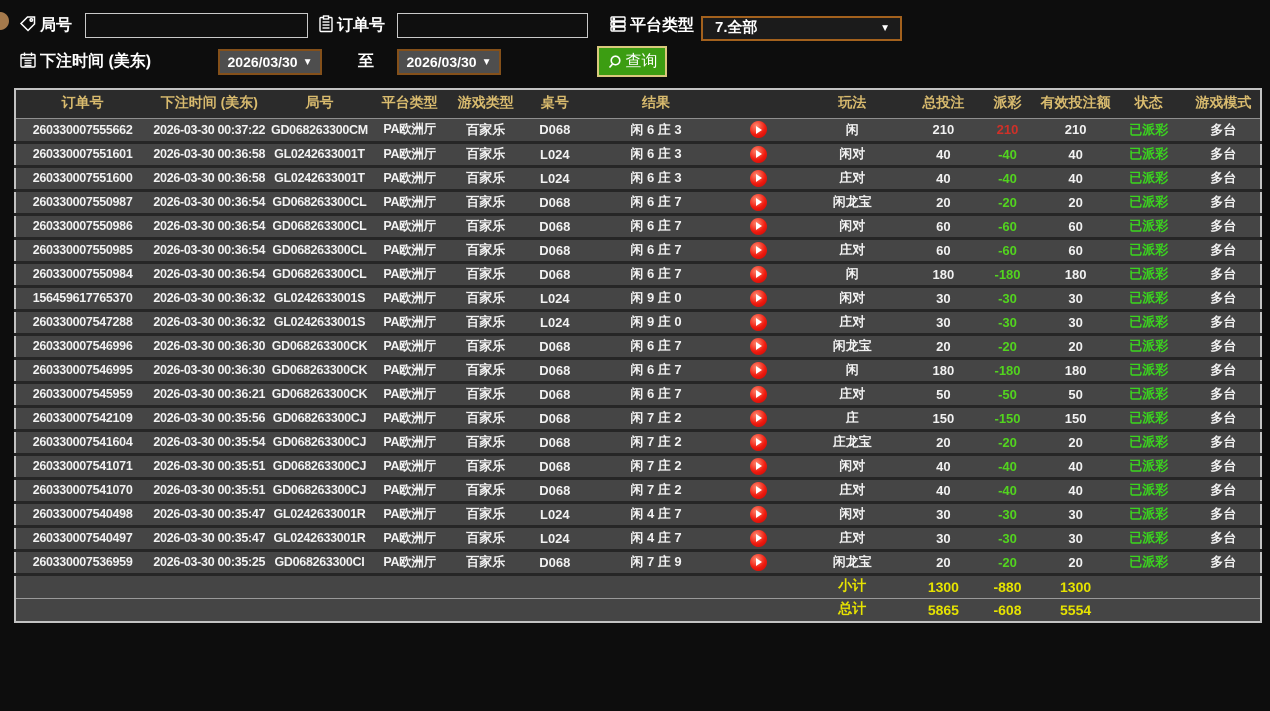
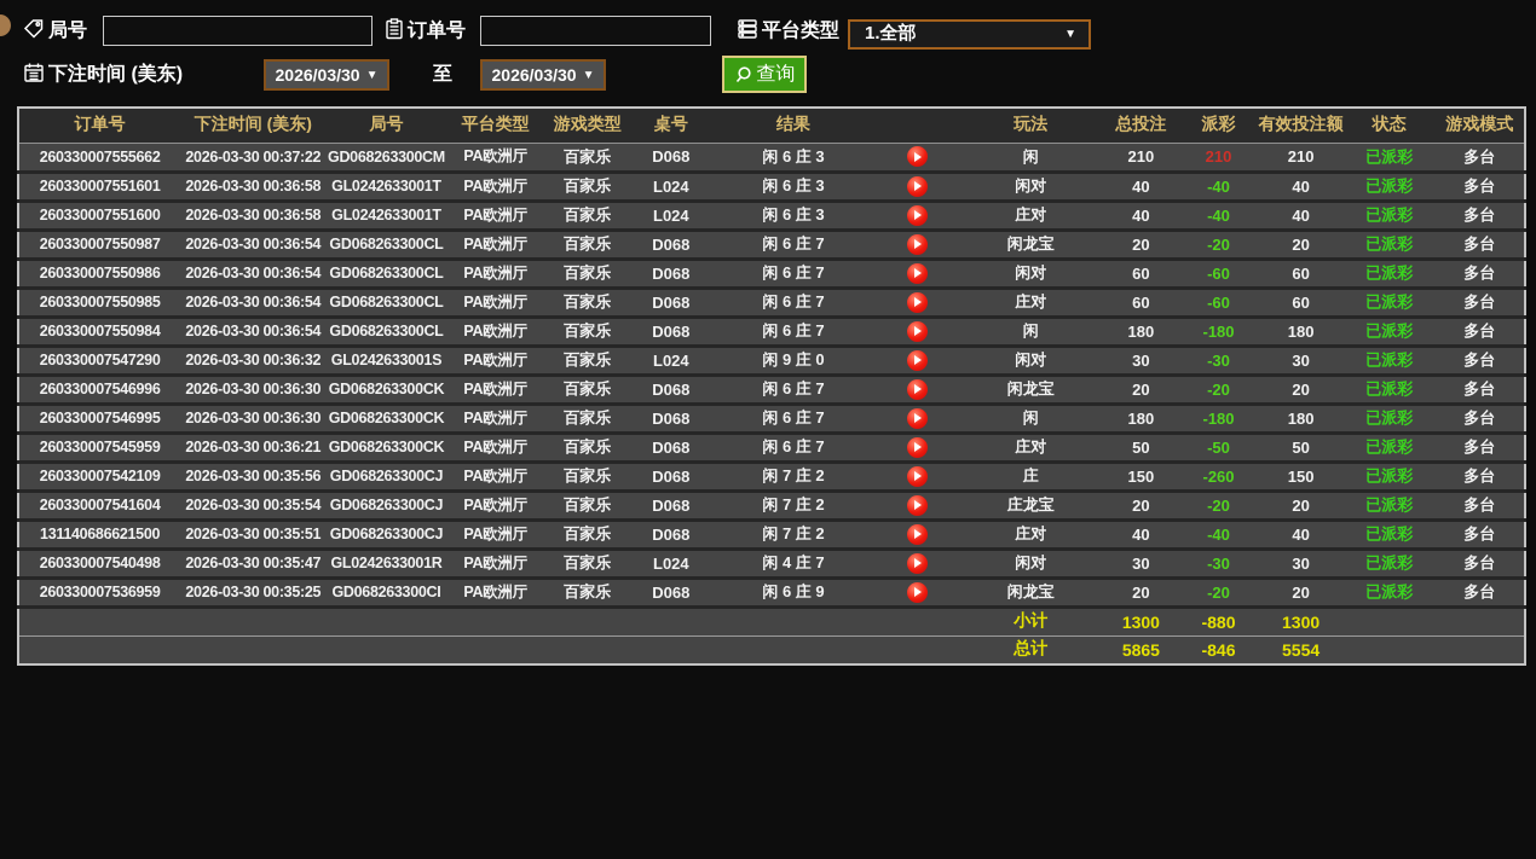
  局号
  订单号
  平台类型
- 7.全部
+ 1.全部
  ▼
  下注时间 (美东)
  2026/03/30
  ▼
  至
  2026/03/30
  ▼
  查询
  订单号	下注时间 (美东)	局号	平台类型	游戏类型	桌号	结果		玩法	总投注	派彩	有效投注额	状态	游戏模式
  260330007555662	2026-03-30 00:37:22	GD068263300CM	PA欧洲厅	百家乐	D068	闲 6 庄 3		闲	210	210	210	已派彩	多台
  260330007551601	2026-03-30 00:36:58	GL0242633001T	PA欧洲厅	百家乐	L024	闲 6 庄 3		闲对	40	-40	40	已派彩	多台
  260330007551600	2026-03-30 00:36:58	GL0242633001T	PA欧洲厅	百家乐	L024	闲 6 庄 3		庄对	40	-40	40	已派彩	多台
  260330007550987	2026-03-30 00:36:54	GD068263300CL	PA欧洲厅	百家乐	D068	闲 6 庄 7		闲龙宝	20	-20	20	已派彩	多台
  260330007550986	2026-03-30 00:36:54	GD068263300CL	PA欧洲厅	百家乐	D068	闲 6 庄 7		闲对	60	-60	60	已派彩	多台
  260330007550985	2026-03-30 00:36:54	GD068263300CL	PA欧洲厅	百家乐	D068	闲 6 庄 7		庄对	60	-60	60	已派彩	多台
  260330007550984	2026-03-30 00:36:54	GD068263300CL	PA欧洲厅	百家乐	D068	闲 6 庄 7		闲	180	-180	180	已派彩	多台
- 156459617765370	2026-03-30 00:36:32	GL0242633001S	PA欧洲厅	百家乐	L024	闲 9 庄 0		闲对	30	-30	30	已派彩	多台
+ 260330007547290	2026-03-30 00:36:32	GL0242633001S	PA欧洲厅	百家乐	L024	闲 9 庄 0		闲对	30	-30	30	已派彩	多台
- 260330007547288	2026-03-30 00:36:32	GL0242633001S	PA欧洲厅	百家乐	L024	闲 9 庄 0		庄对	30	-30	30	已派彩	多台
  260330007546996	2026-03-30 00:36:30	GD068263300CK	PA欧洲厅	百家乐	D068	闲 6 庄 7		闲龙宝	20	-20	20	已派彩	多台
  260330007546995	2026-03-30 00:36:30	GD068263300CK	PA欧洲厅	百家乐	D068	闲 6 庄 7		闲	180	-180	180	已派彩	多台
  260330007545959	2026-03-30 00:36:21	GD068263300CK	PA欧洲厅	百家乐	D068	闲 6 庄 7		庄对	50	-50	50	已派彩	多台
- 260330007542109	2026-03-30 00:35:56	GD068263300CJ	PA欧洲厅	百家乐	D068	闲 7 庄 2		庄	150	-150	150	已派彩	多台
+ 260330007542109	2026-03-30 00:35:56	GD068263300CJ	PA欧洲厅	百家乐	D068	闲 7 庄 2		庄	150	-260	150	已派彩	多台
  260330007541604	2026-03-30 00:35:54	GD068263300CJ	PA欧洲厅	百家乐	D068	闲 7 庄 2		庄龙宝	20	-20	20	已派彩	多台
- 260330007541071	2026-03-30 00:35:51	GD068263300CJ	PA欧洲厅	百家乐	D068	闲 7 庄 2		闲对	40	-40	40	已派彩	多台
- 260330007541070	2026-03-30 00:35:51	GD068263300CJ	PA欧洲厅	百家乐	D068	闲 7 庄 2		庄对	40	-40	40	已派彩	多台
+ 131140686621500	2026-03-30 00:35:51	GD068263300CJ	PA欧洲厅	百家乐	D068	闲 7 庄 2		庄对	40	-40	40	已派彩	多台
  260330007540498	2026-03-30 00:35:47	GL0242633001R	PA欧洲厅	百家乐	L024	闲 4 庄 7		闲对	30	-30	30	已派彩	多台
- 260330007540497	2026-03-30 00:35:47	GL0242633001R	PA欧洲厅	百家乐	L024	闲 4 庄 7		庄对	30	-30	30	已派彩	多台
- 260330007536959	2026-03-30 00:35:25	GD068263300CI	PA欧洲厅	百家乐	D068	闲 7 庄 9		闲龙宝	20	-20	20	已派彩	多台
+ 260330007536959	2026-03-30 00:35:25	GD068263300CI	PA欧洲厅	百家乐	D068	闲 6 庄 9		闲龙宝	20	-20	20	已派彩	多台
  	小计	1300	-880	1300
- 	总计	5865	-608	5554
+ 	总计	5865	-846	5554
